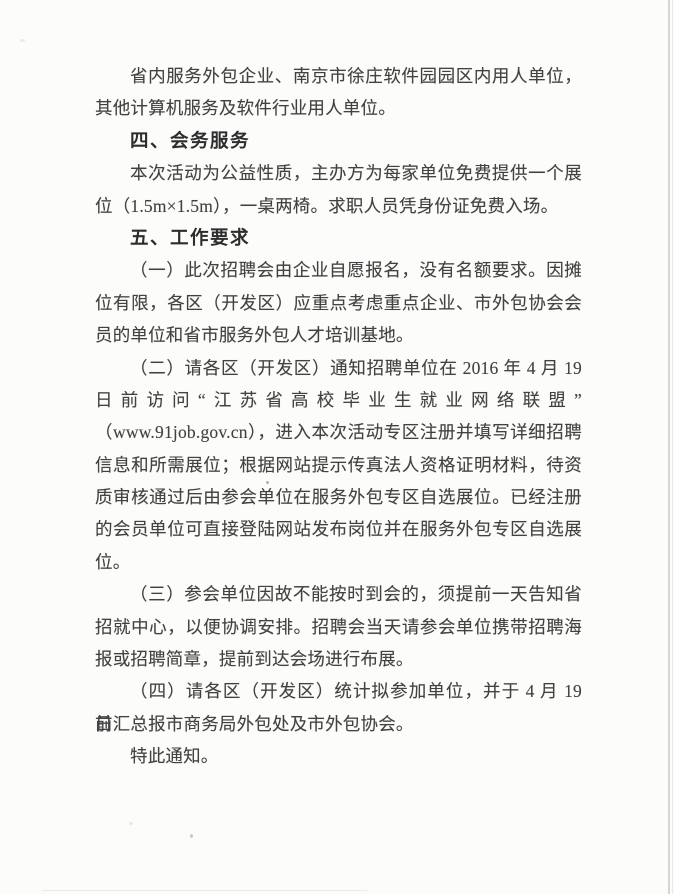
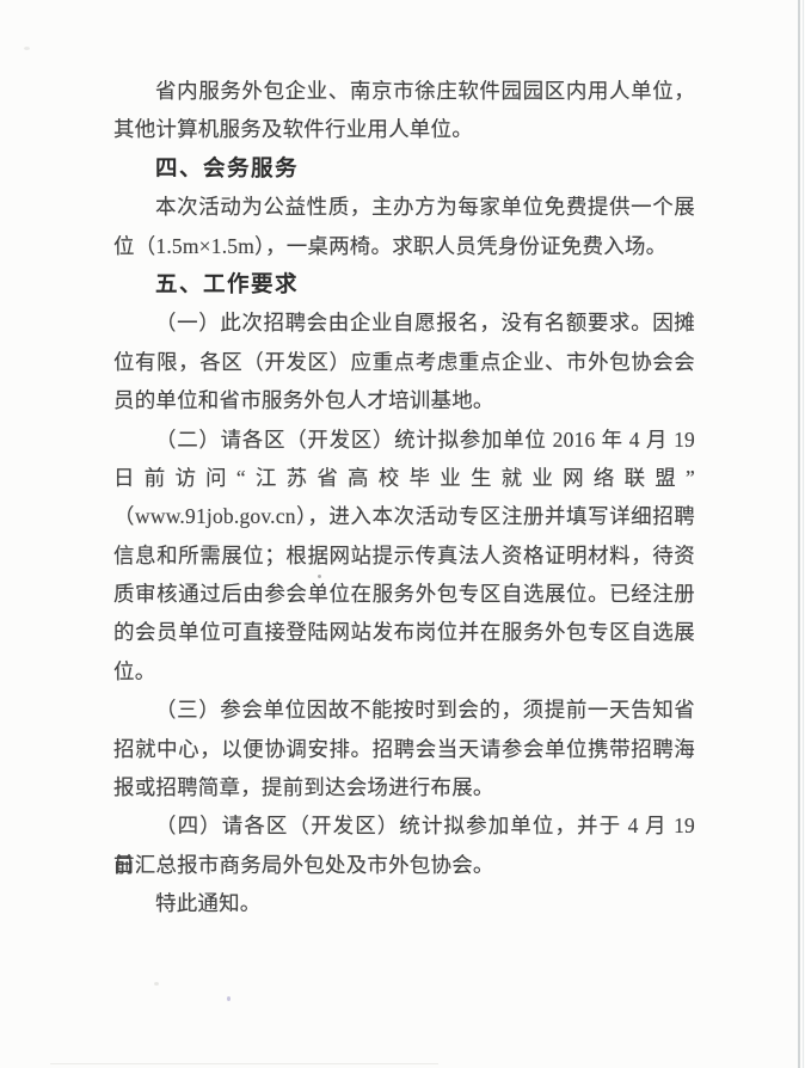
  省内服务外包企业、南京市徐庄软件园园区内用人单位，
  其他计算机服务及软件行业用人单位。
  四、会务服务
  本次活动为公益性质，主办方为每家单位免费提供一个展
  位（1.5m×1.5m），一桌两椅。求职人员凭身份证免费入场。
  五、工作要求
  （一）此次招聘会由企业自愿报名，没有名额要求。因摊
  位有限，各区（开发区）应重点考虑重点企业、市外包协会会
  员的单位和省市服务外包人才培训基地。
- （二）请各区（开发区）通知招聘单位在 2016 年 4 月 19
+ （二）请各区（开发区）统计拟参加单位 2016 年 4 月 19
  日前访问“江苏省高校毕业生就业网络联盟”
  （www.91job.gov.cn），进入本次活动专区注册并填写详细招聘
  信息和所需展位；根据网站提示传真法人资格证明材料，待资
  质审核通过后由参会单位在服务外包专区自选展位。已经注册
  的会员单位可直接登陆网站发布岗位并在服务外包专区自选展
  位。
  （三）参会单位因故不能按时到会的，须提前一天告知省
  招就中心，以便协调安排。招聘会当天请参会单位携带招聘海
  报或招聘简章，提前到达会场进行布展。
  （四）请各区（开发区）统计拟参加单位，并于 4 月 19 日
  前汇总报市商务局外包处及市外包协会。
  特此通知。
